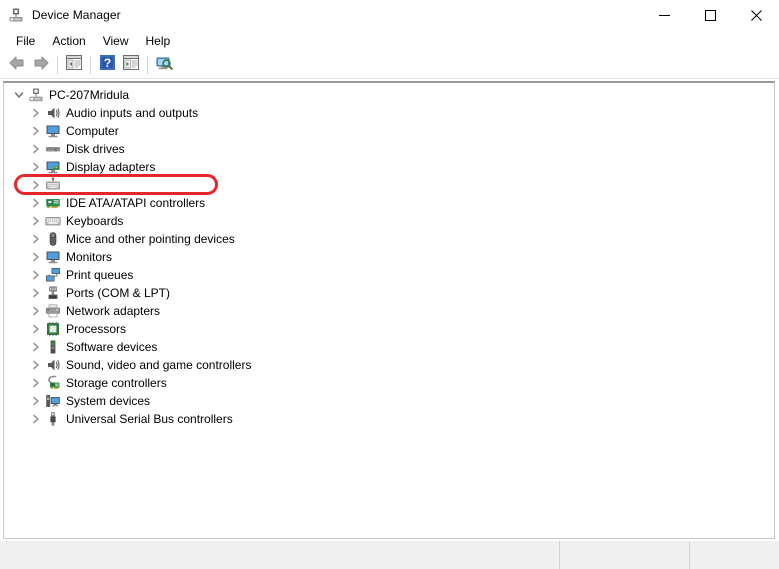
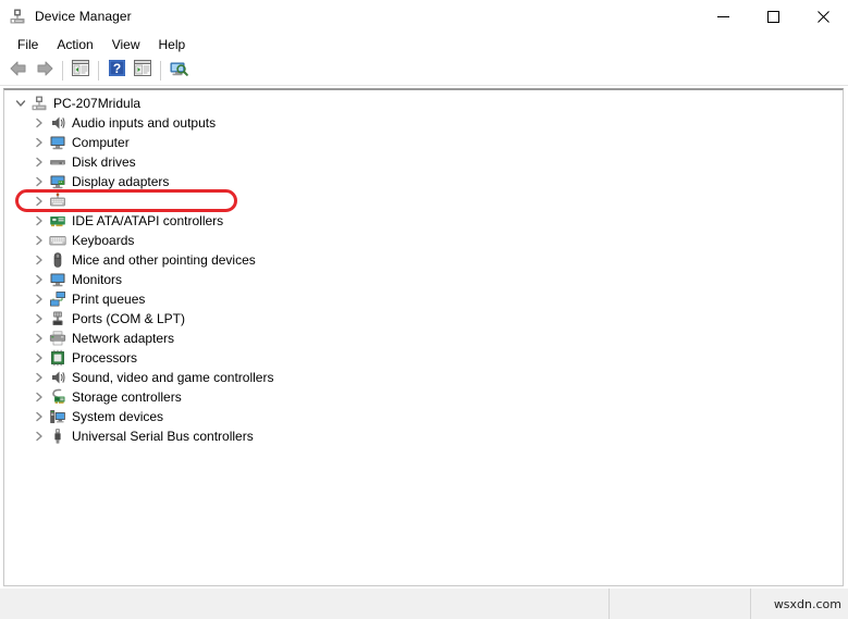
  Device Manager
  File
  Action
  View
  Help
  ?
  PC-207Mridula
  Audio inputs and outputs
  Computer
  Disk drives
  Display adapters
  IDE ATA/ATAPI controllers
  Keyboards
  Mice and other pointing devices
  Monitors
  Print queues
  Ports (COM & LPT)
  Network adapters
  Processors
- Software devices
  Sound, video and game controllers
  Storage controllers
  System devices
  Universal Serial Bus controllers
+ wsxdn.com
